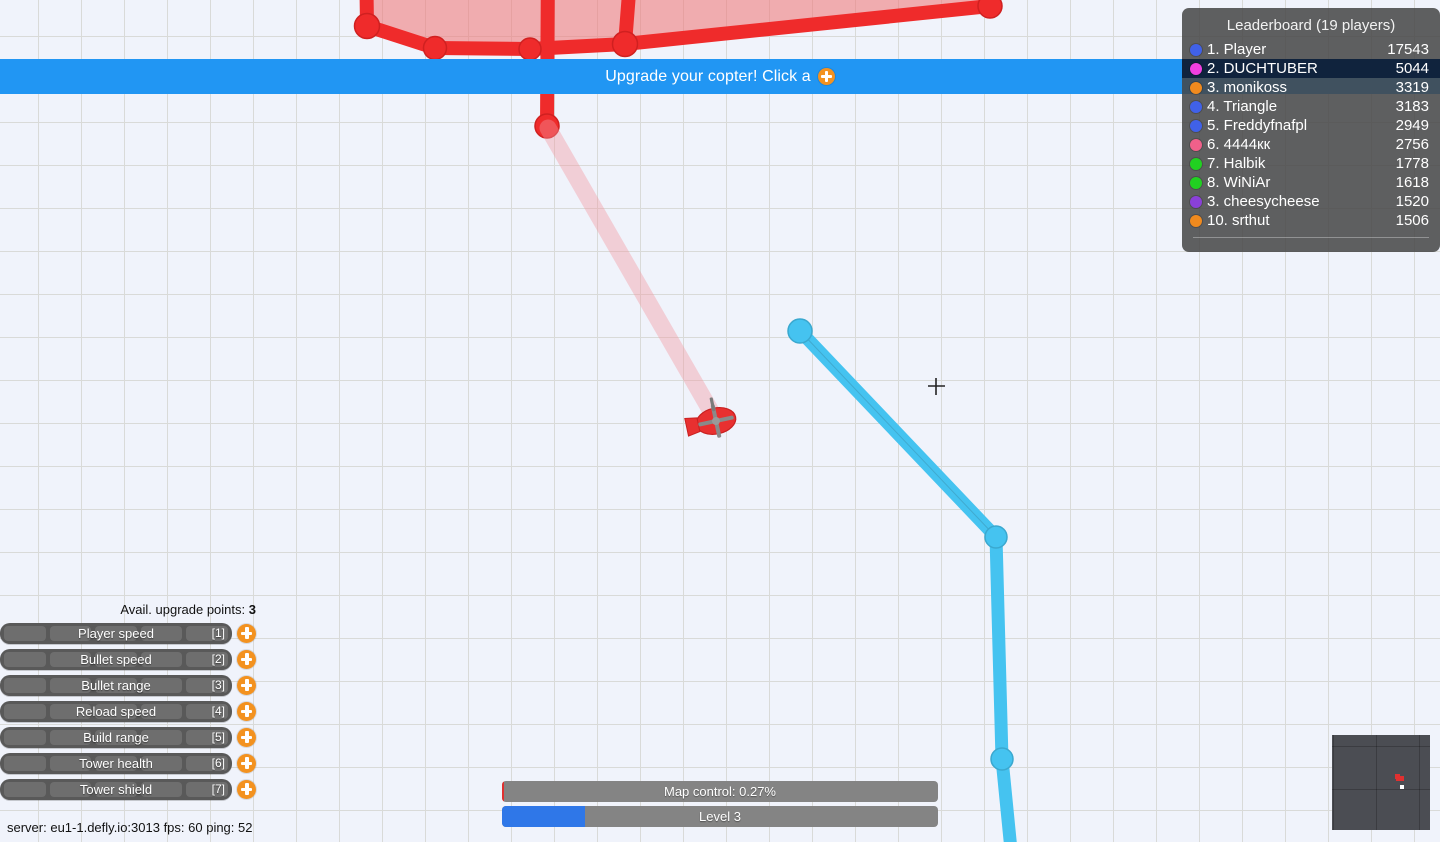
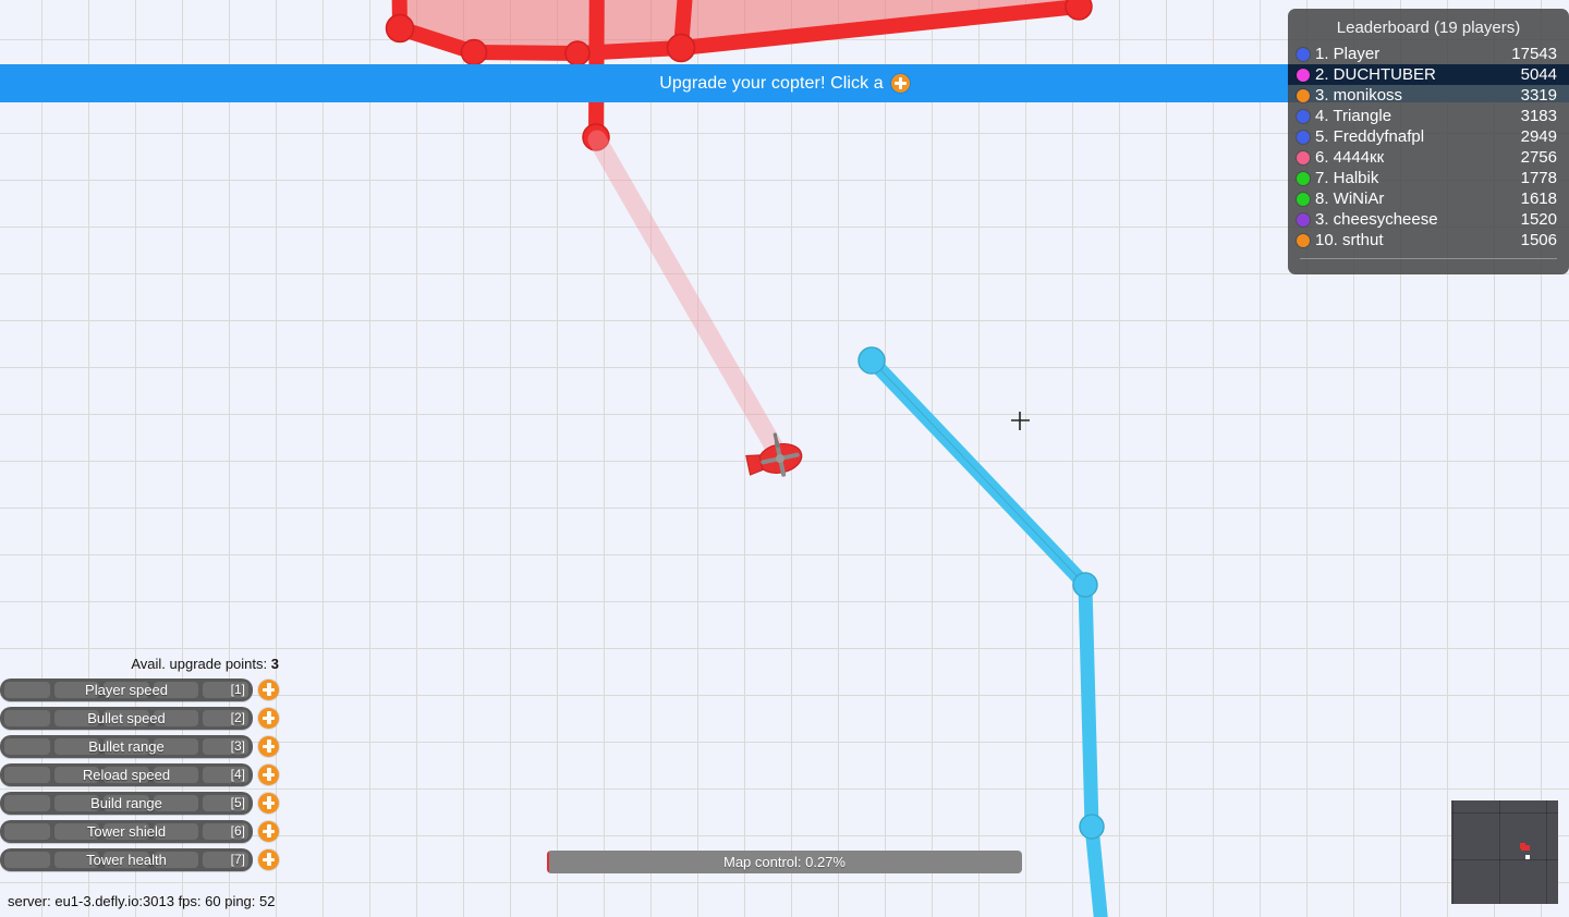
  Upgrade your copter! Click a
  Leaderboard (19 players)
  1. Player
  17543
  2. DUCHTUBER
  5044
  3. monikoss
  3319
  4. Triangle
  3183
  5. Freddyfnafpl
  2949
  6. 4444кк
  2756
  7. Halbik
  1778
  8. WiNiAr
  1618
  3. cheesycheese
  1520
  10. srthut
  1506
  Avail. upgrade points: 3
  Player speed
  [1]
  Bullet speed
  [2]
  Bullet range
  [3]
  Reload speed
  [4]
  Build range
  [5]
- Tower health
+ Tower shield
  [6]
- Tower shield
+ Tower health
  [7]
- server: eu1-1.defly.io:3013 fps: 60 ping: 52
+ server: eu1-3.defly.io:3013 fps: 60 ping: 52
  Map control: 0.27%
- Level 3
